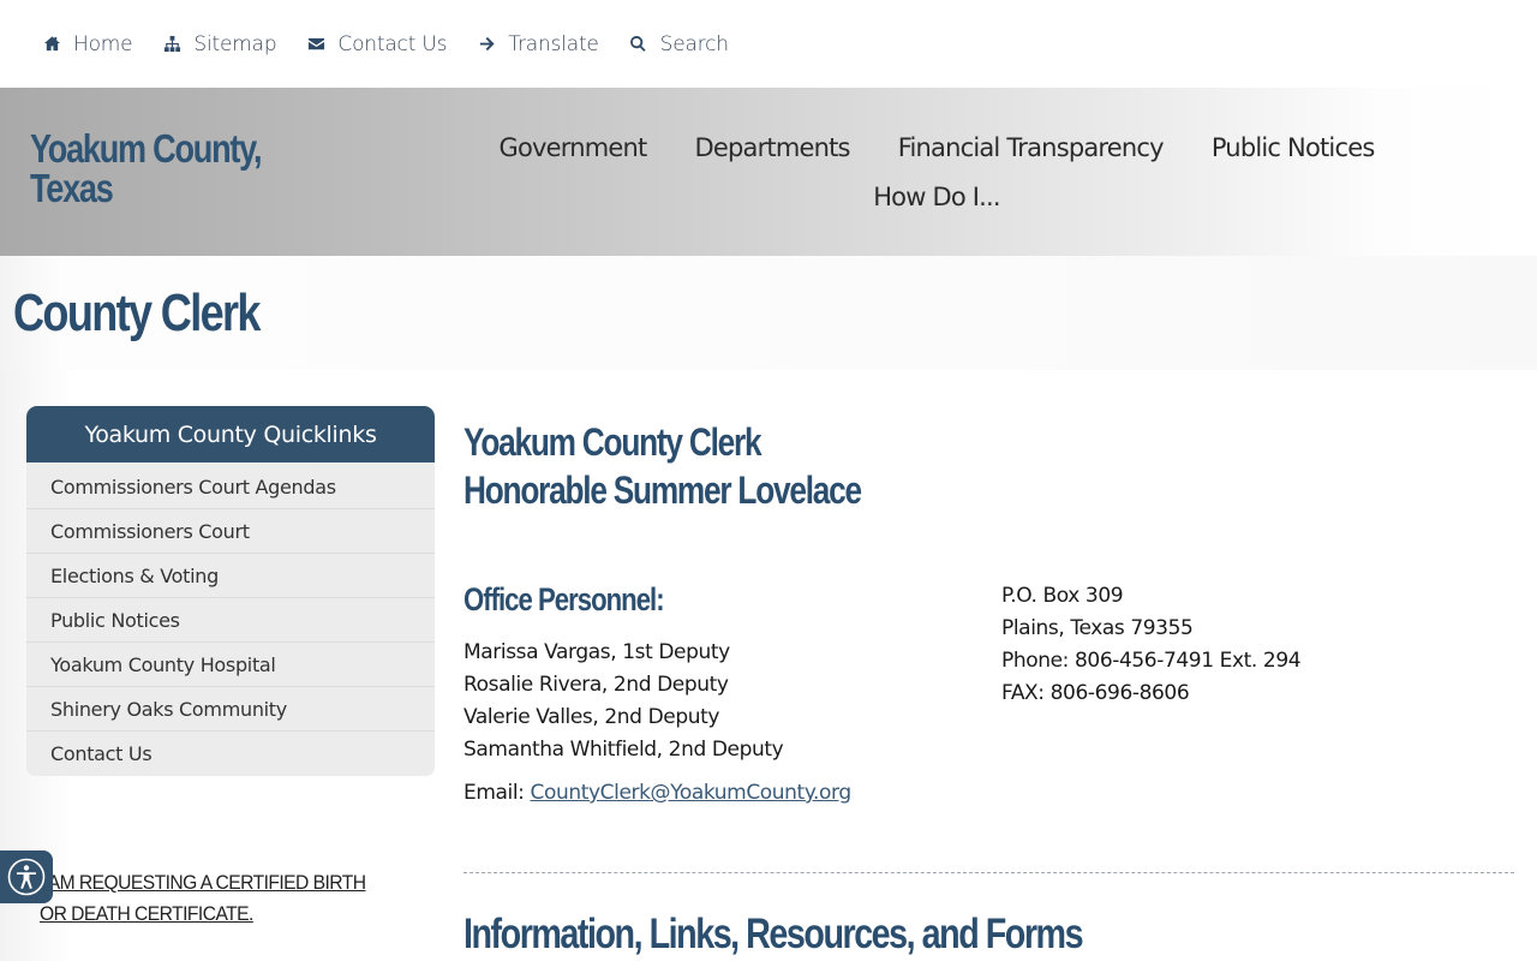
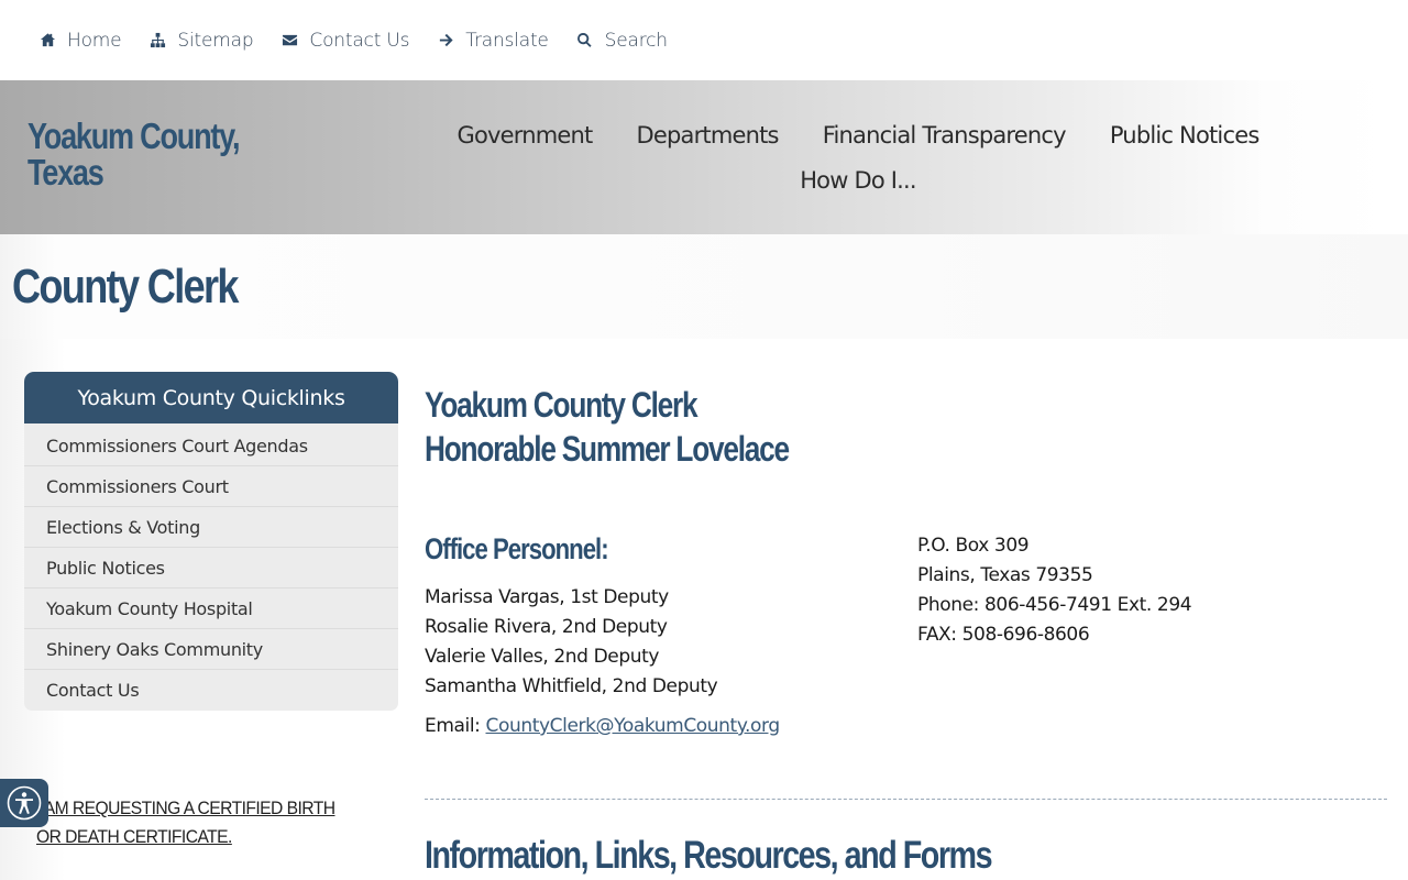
  Home
  Sitemap
  Contact Us
  Translate
  Search
  Yoakum County,
  Texas
  Government
  Departments
  Financial Transparency
  Public Notices
  How Do I...
  County Clerk
  Yoakum County Quicklinks
  Commissioners Court Agendas
  Commissioners Court
  Elections & Voting
  Public Notices
  Yoakum County Hospital
  Shinery Oaks Community
  Contact Us
  AM REQUESTING A CERTIFIED BIRTH
  OR DEATH CERTIFICATE.
  Yoakum County Clerk
  Honorable Summer Lovelace
  Office Personnel:
  Marissa Vargas, 1st Deputy
  Rosalie Rivera, 2nd Deputy
  Valerie Valles, 2nd Deputy
  Samantha Whitfield, 2nd Deputy
  Email: CountyClerk@YoakumCounty.org
  P.O. Box 309
  Plains, Texas 79355
  Phone: 806-456-7491 Ext. 294
- FAX: 806-696-8606
+ FAX: 508-696-8606
  Information, Links, Resources, and Forms
